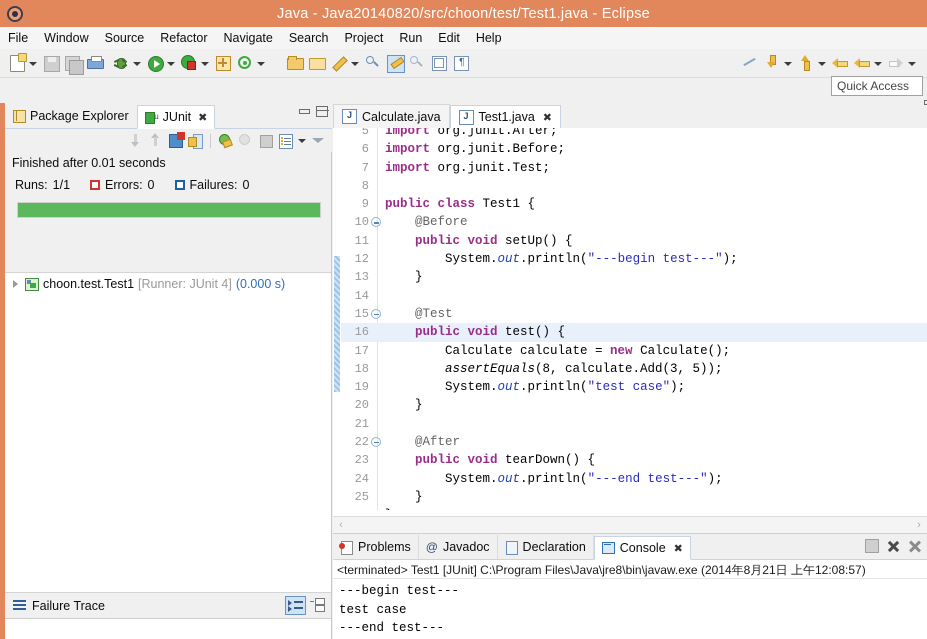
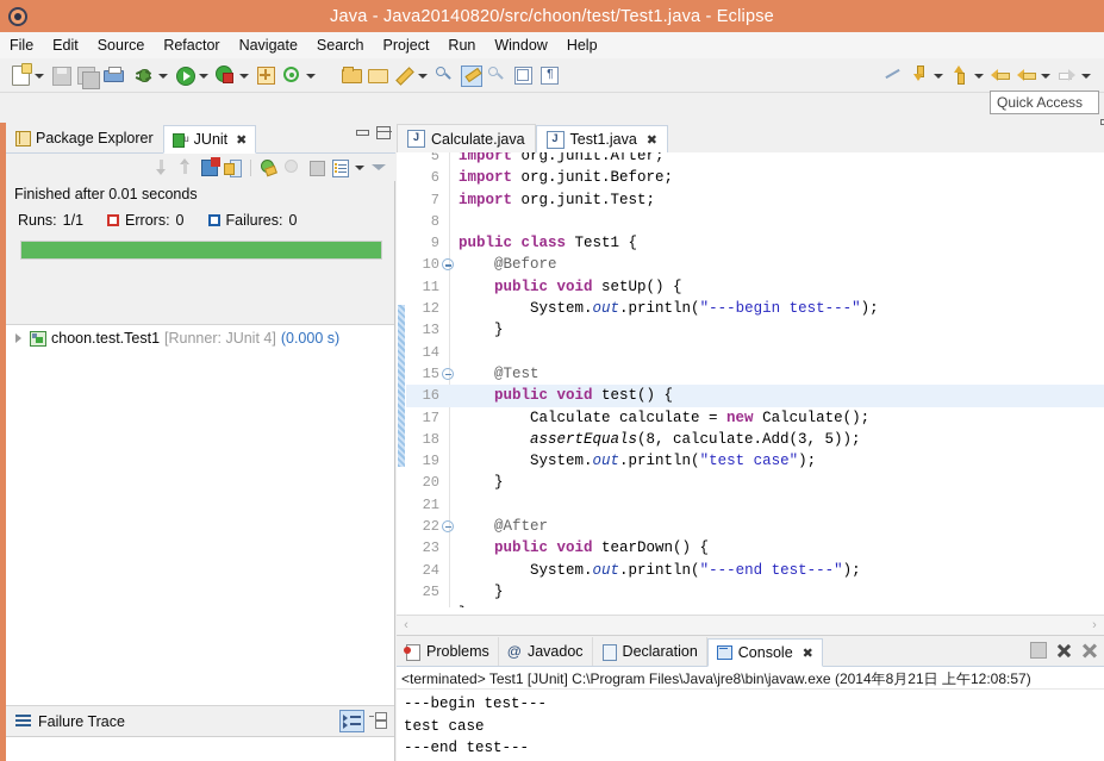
  Java - Java20140820/src/choon/test/Test1.java - Eclipse
  File
- Window
+ Edit
  Source
  Refactor
  Navigate
  Search
  Project
  Run
- Edit
+ Window
  Help
  ¶
  Quick Access
  Package Explorer
  u
  JUnit
  ✖
  Finished after 0.01 seconds
  Runs:
  1/1
  Errors:
  0
  Failures:
  0
  choon.test.Test1
  [Runner: JUnit 4]
  (0.000 s)
  Failure Trace
  Calculate.java
  Test1.java
  ✖
  5
  import org.junit.After;
  6
  import org.junit.Before;
  7
  import org.junit.Test;
  8
  9
  public class Test1 {
  10
  @Before
  11
  public void setUp() {
  12
  System.out.println("---begin test---");
  13
  }
  14
  15
  @Test
  16
  public void test() {
  17
  Calculate calculate = new Calculate();
  18
  assertEquals(8, calculate.Add(3, 5));
  19
  System.out.println("test case");
  20
  }
  21
  22
  @After
  23
  public void tearDown() {
  24
  System.out.println("---end test---");
  25
  }
  ‹
  ›
  Problems
  @
  Javadoc
  Declaration
  Console
  ✖
  <terminated> Test1 [JUnit] C:\Program Files\Java\jre8\bin\javaw.exe (2014年8月21日 上午12:08:57)
  ---begin test---
  test case
  ---end test---
